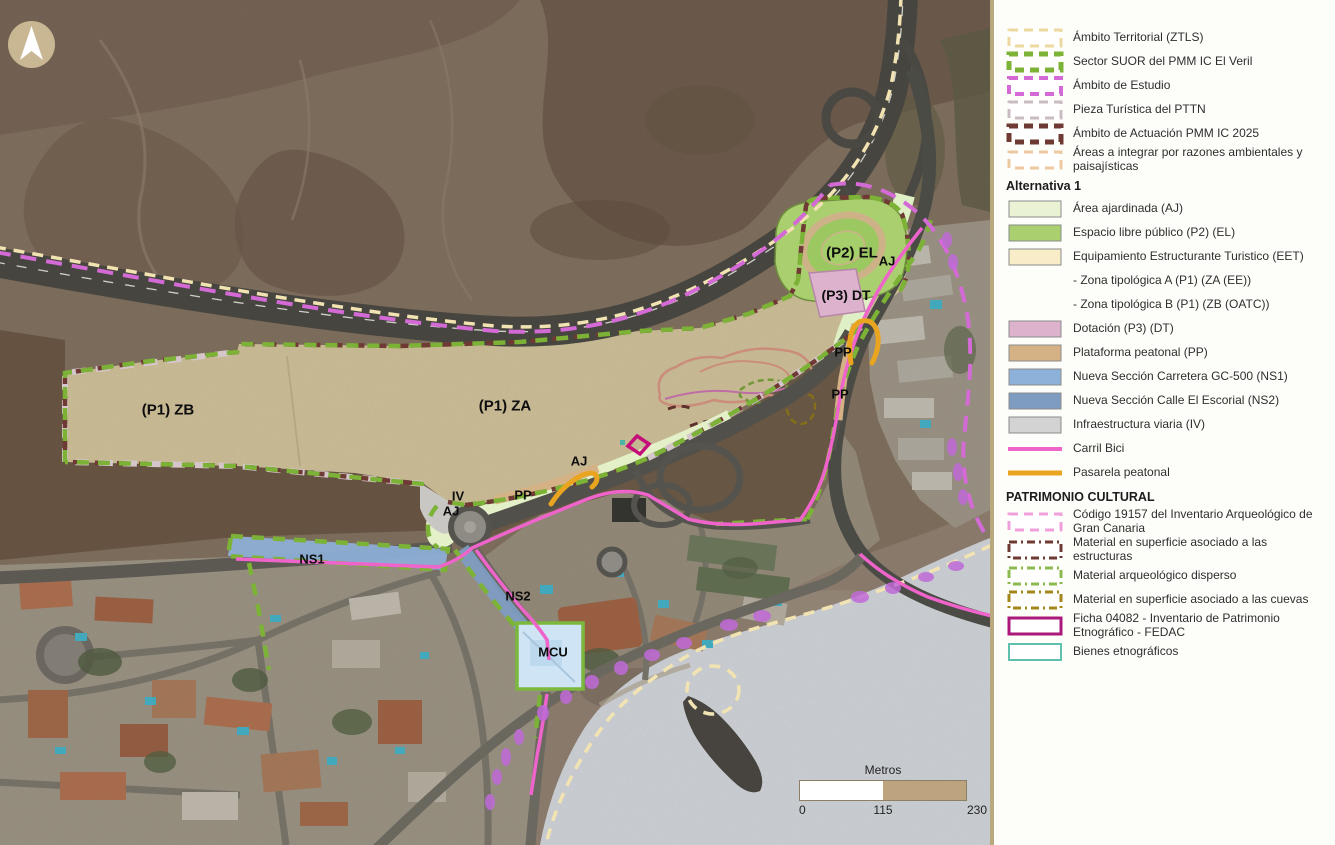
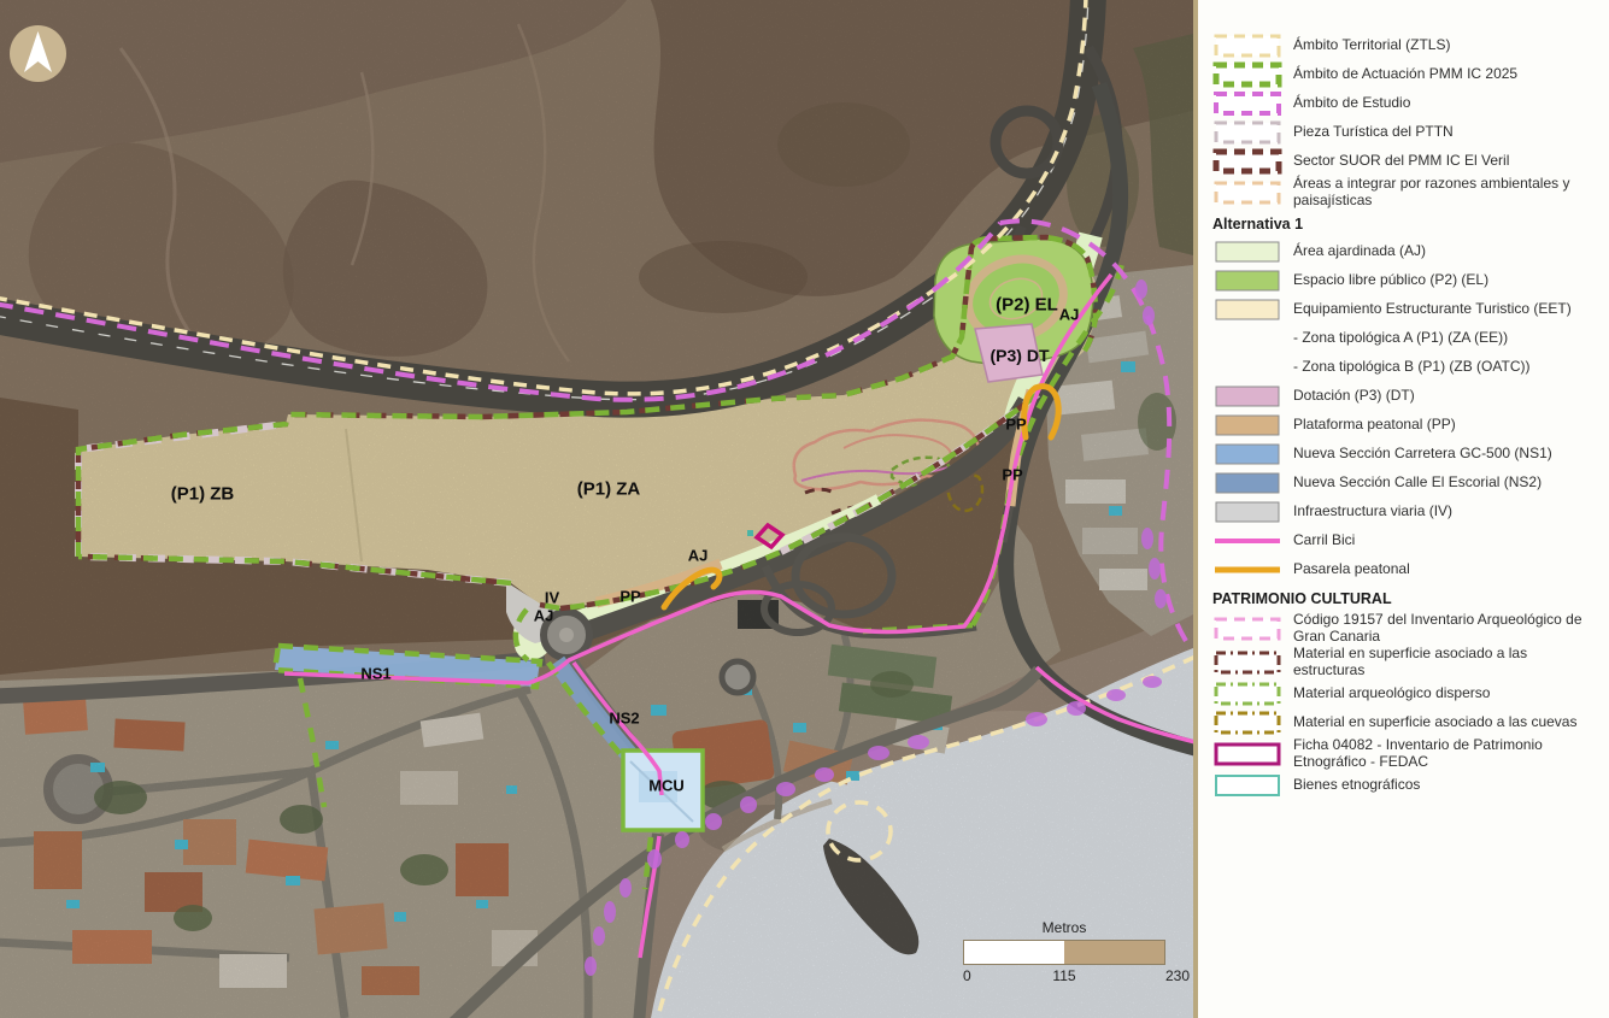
  (P1) ZB
  (P1) ZA
  (P2) EL
  AJ
  (P3) DT
  PP
  PP
  AJ
  PP
  IV
  AJ
  NS1
  NS2
  MCU
  Metros
  0
  115
  230
  Ámbito Territorial (ZTLS)
- Sector SUOR del PMM IC El Veril
+ Ámbito de Actuación PMM IC 2025
  Ámbito de Estudio
  Pieza Turística del PTTN
- Ámbito de Actuación PMM IC 2025
+ Sector SUOR del PMM IC El Veril
  Áreas a integrar por razones ambientales y paisajísticas
  Alternativa 1
  Área ajardinada (AJ)
  Espacio libre público (P2) (EL)
  Equipamiento Estructurante Turistico (EET)
  - Zona tipológica A (P1) (ZA (EE))
  - Zona tipológica B (P1) (ZB (OATC))
  Dotación (P3) (DT)
  Plataforma peatonal (PP)
  Nueva Sección Carretera GC-500 (NS1)
  Nueva Sección Calle El Escorial (NS2)
  Infraestructura viaria (IV)
  Carril Bici
  Pasarela peatonal
  PATRIMONIO CULTURAL
  Código 19157 del Inventario Arqueológico de Gran Canaria
  Material en superficie asociado a las estructuras
  Material arqueológico disperso
  Material en superficie asociado a las cuevas
  Ficha 04082 - Inventario de Patrimonio Etnográfico - FEDAC
  Bienes etnográficos
